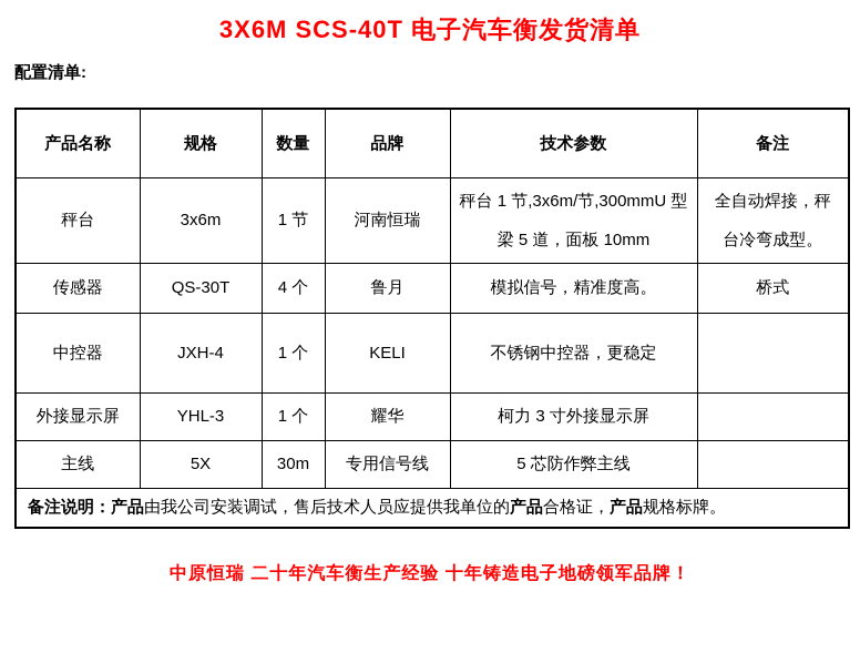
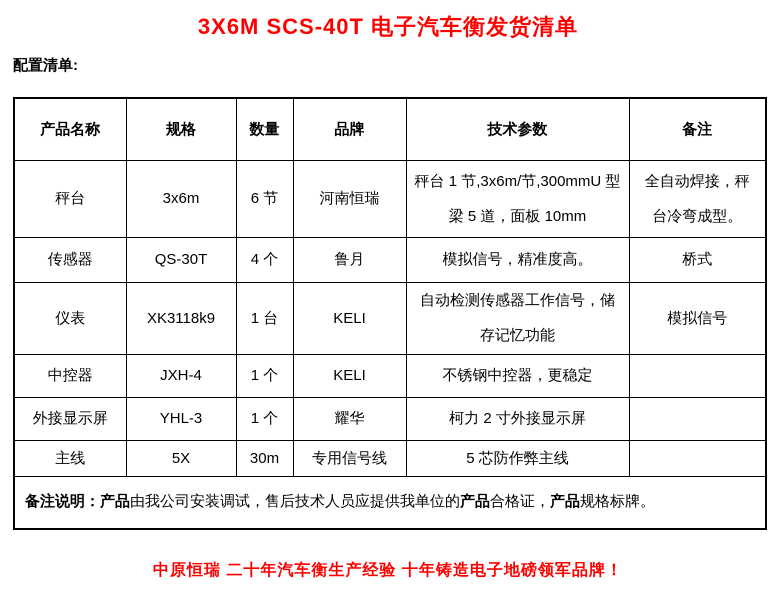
  3X6M SCS-40T 电子汽车衡发货清单
  配置清单:
  产品名称	规格	数量	品牌	技术参数	备注
- 秤台	3x6m	1 节	河南恒瑞	秤台 1 节,3x6m/节,300mmU 型梁 5 道，面板 10mm	全自动焊接，秤台冷弯成型。
+ 秤台	3x6m	6 节	河南恒瑞	秤台 1 节,3x6m/节,300mmU 型梁 5 道，面板 10mm	全自动焊接，秤台冷弯成型。
  传感器	QS-30T	4 个	鲁月	模拟信号，精准度高。	桥式
+ 仪表	XK3118k9	1 台	KELI	自动检测传感器工作信号，储存记忆功能	模拟信号
  中控器	JXH-4	1 个	KELI	不锈钢中控器，更稳定
- 外接显示屏	YHL-3	1 个	耀华	柯力 3 寸外接显示屏
+ 外接显示屏	YHL-3	1 个	耀华	柯力 2 寸外接显示屏
  主线	5X	30m	专用信号线	5 芯防作弊主线
  备注说明：产品由我公司安装调试，售后技术人员应提供我单位的产品合格证，产品规格标牌。
  中原恒瑞 二十年汽车衡生产经验 十年铸造电子地磅领军品牌！
